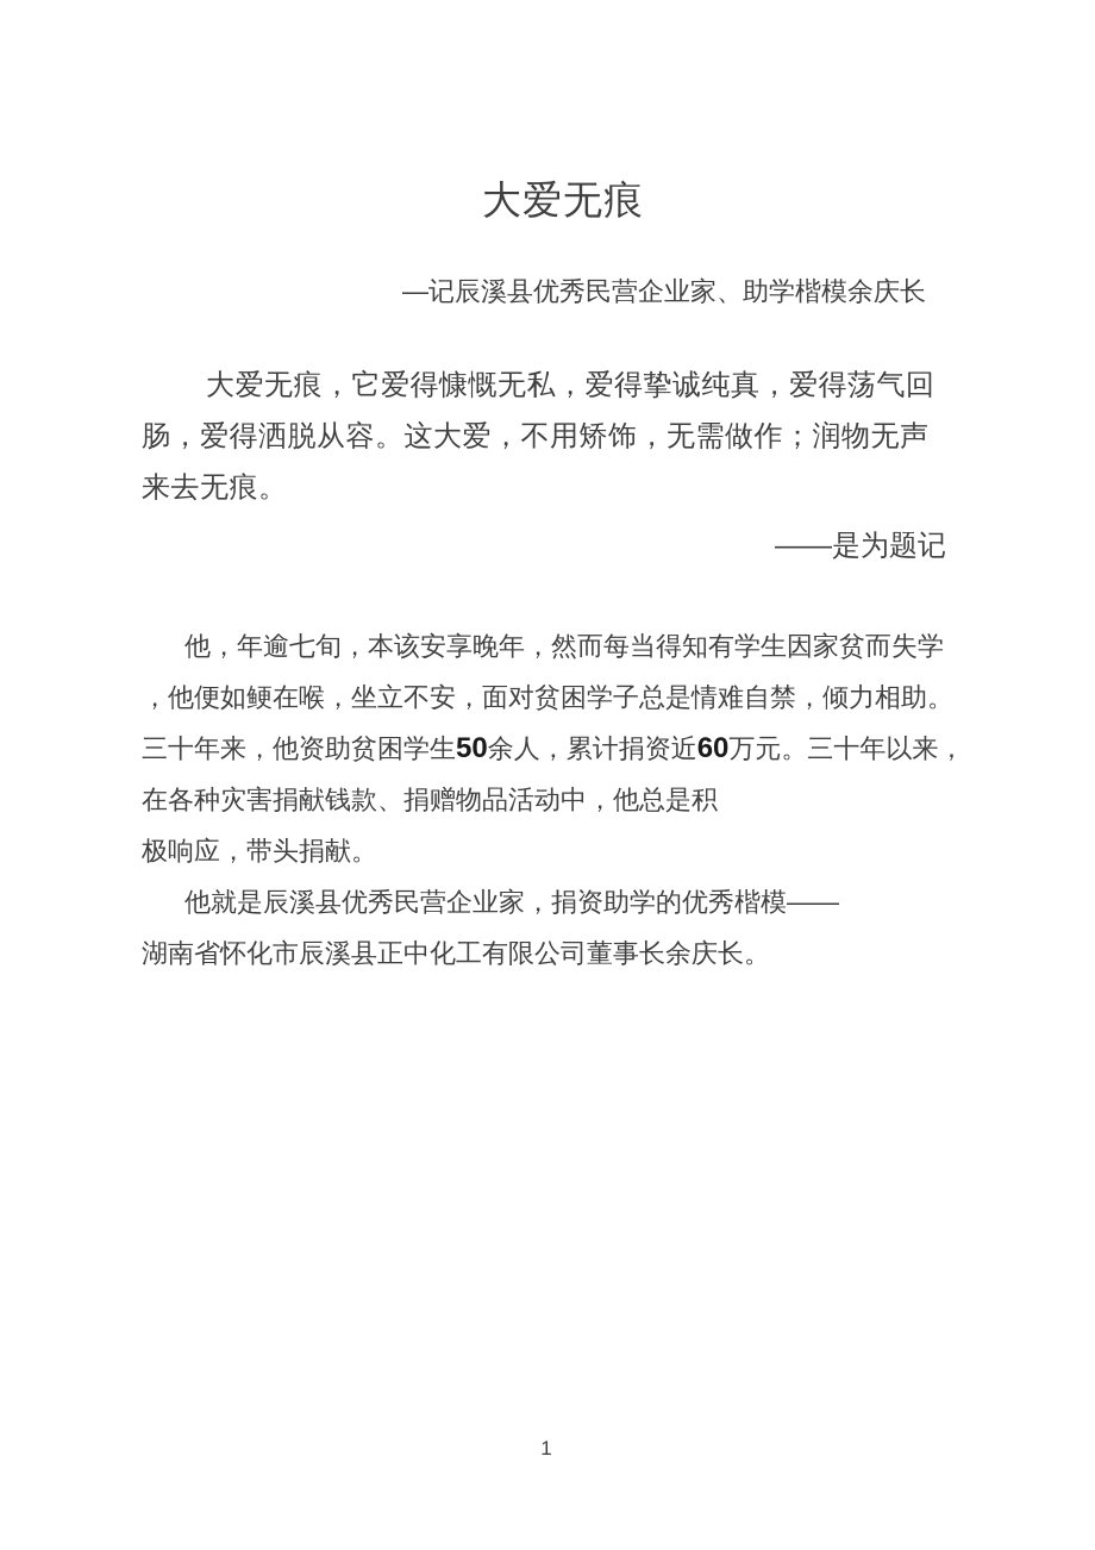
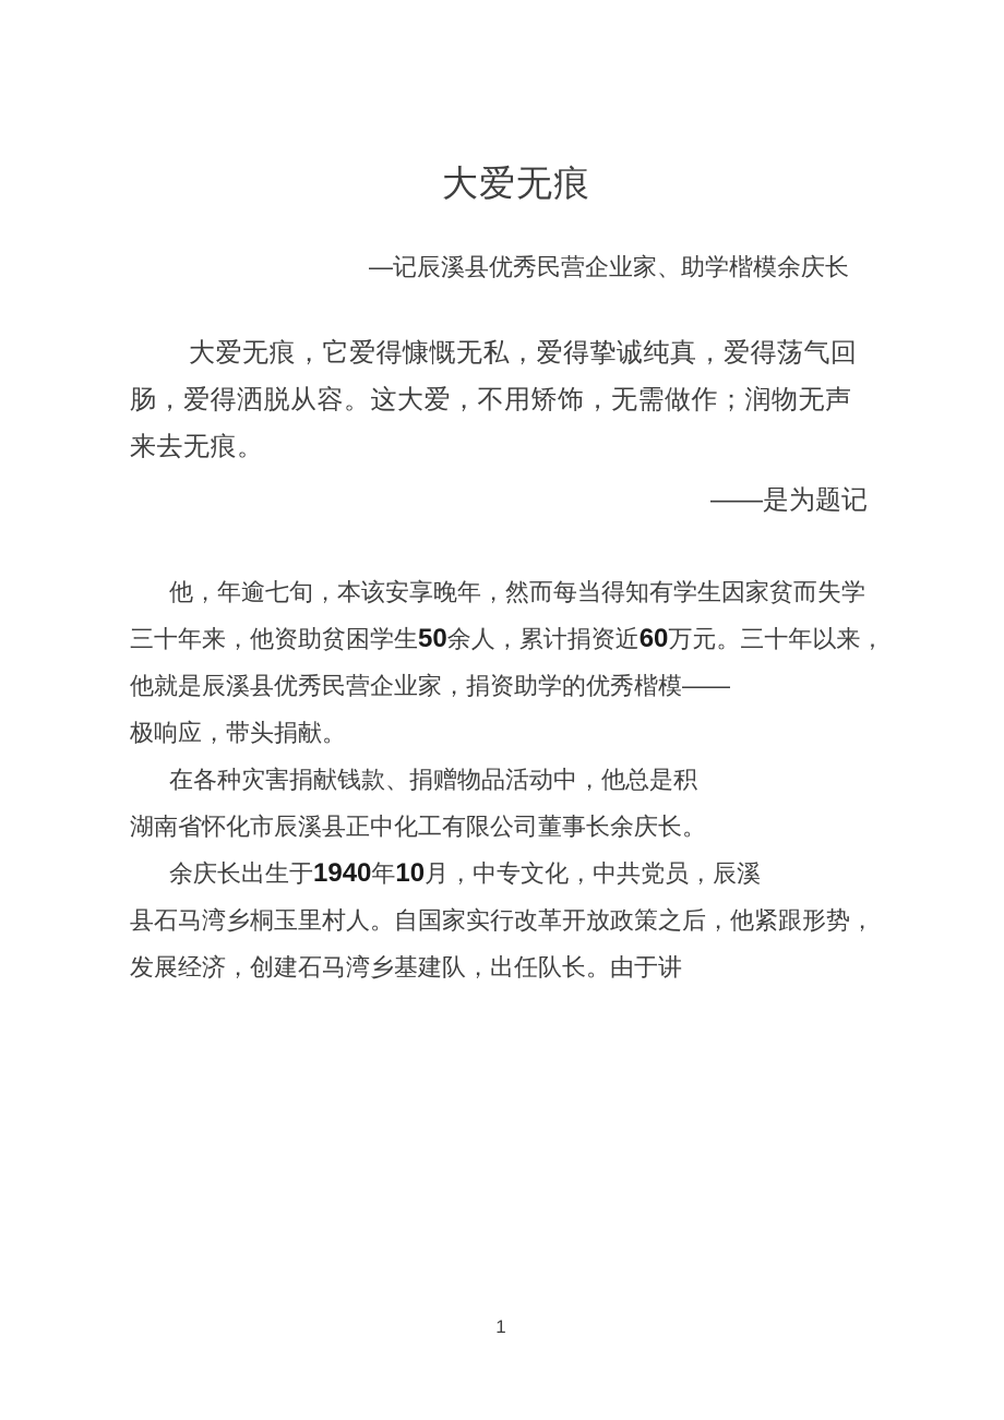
  大爱无痕
  —记辰溪县优秀民营企业家、助学楷模余庆长
  大爱无痕，它爱得慷慨无私，爱得挚诚纯真，爱得荡气回
  肠，爱得洒脱从容。这大爱，不用矫饰，无需做作；润物无声
  来去无痕。
  ——是为题记
  他，年逾七旬，本该安享晚年，然而每当得知有学生因家贫而失学
- ，他便如鲠在喉，坐立不安，面对贫困学子总是情难自禁，倾力相助。
  三十年来，他资助贫困学生50余人，累计捐资近60万元。三十年以来，
- 在各种灾害捐献钱款、捐赠物品活动中，他总是积
+ 他就是辰溪县优秀民营企业家，捐资助学的优秀楷模——
  极响应，带头捐献。
- 他就是辰溪县优秀民营企业家，捐资助学的优秀楷模——
+ 在各种灾害捐献钱款、捐赠物品活动中，他总是积
  湖南省怀化市辰溪县正中化工有限公司董事长余庆长。
+ 余庆长出生于1940年10月，中专文化，中共党员，辰溪
+ 县石马湾乡桐玉里村人。自国家实行改革开放政策之后，他紧跟形势，
+ 发展经济，创建石马湾乡基建队，出任队长。由于讲
  1
